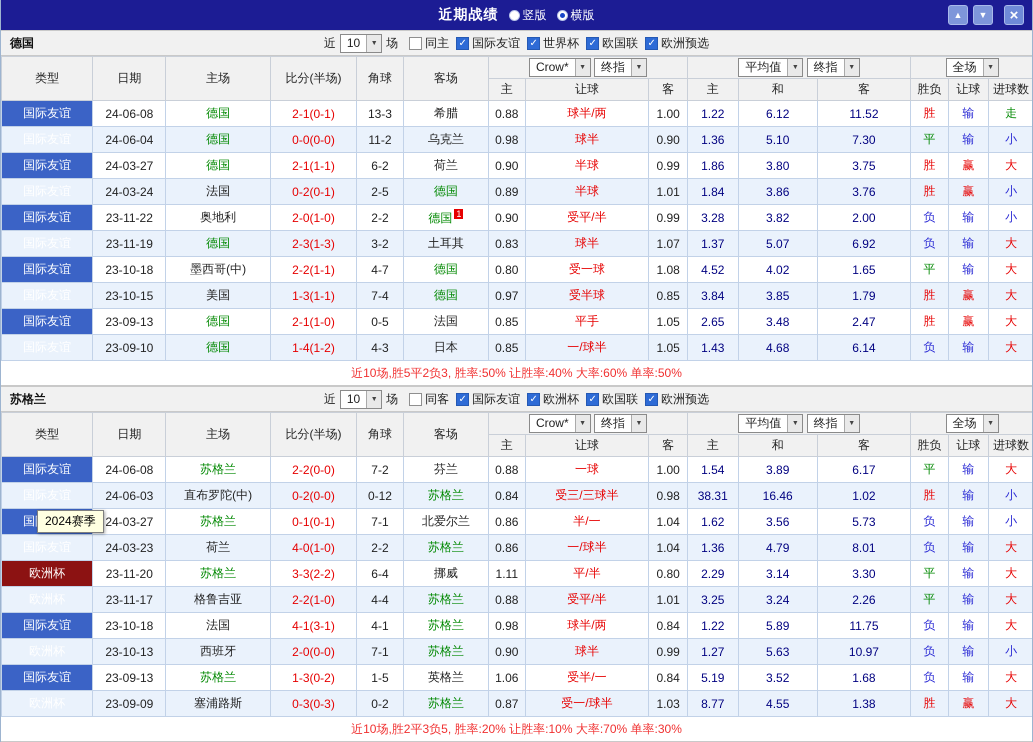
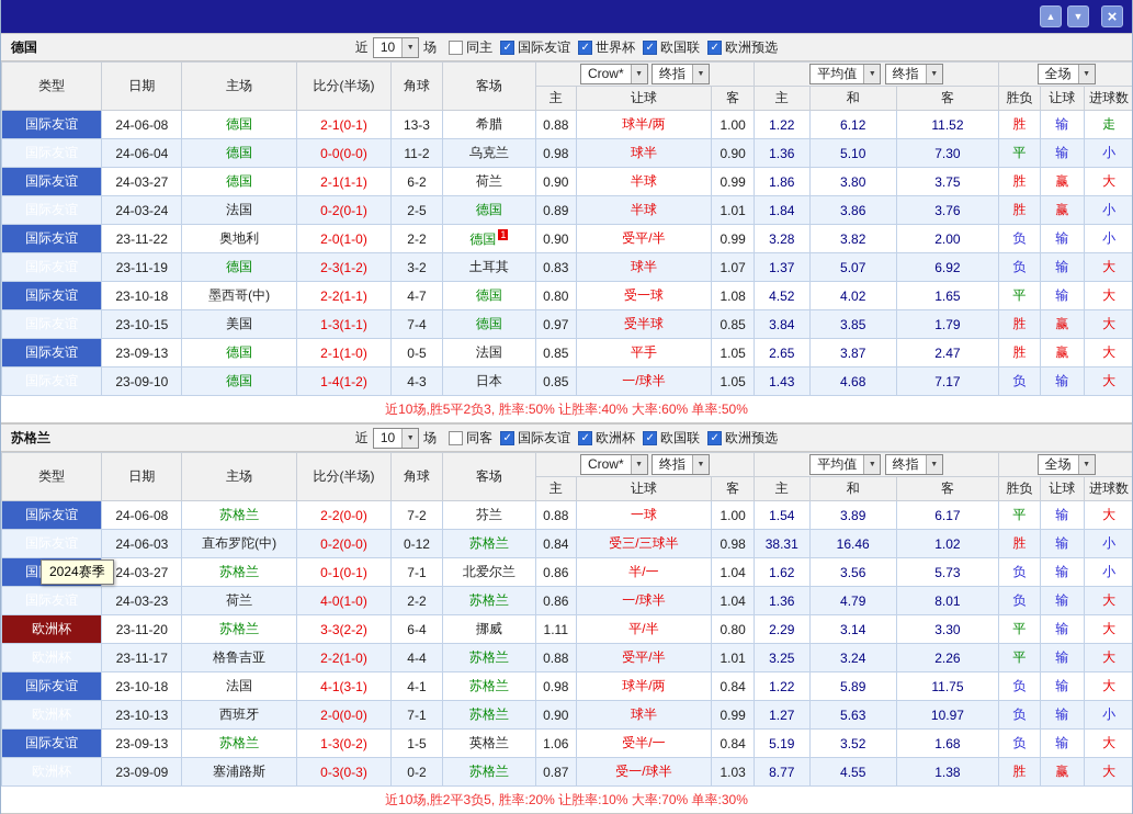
- 近期战绩
- 竖版
- 横版
  ▲
  ▼
  ×
  德国
  近
  10
  场
  同主
  ✓
  国际友谊
  ✓
  世界杯
  ✓
  欧国联
  ✓
  欧洲预选
  类型	日期	主场	比分(半场)	角球	客场	Crow* 终指	平均值 终指	全场
  主	让球	客	主	和	客	胜负	让球	进球数
  国际友谊	24-06-08	德国	2-1(0-1)	13-3	希腊	0.88	球半/两	1.00	1.22	6.12	11.52	胜	输	走
  	24-06-04	德国	0-0(0-0)	11-2	乌克兰	0.98	球半	0.90	1.36	5.10	7.30	平	输	小
  国际友谊	24-03-27	德国	2-1(1-1)	6-2	荷兰	0.90	半球	0.99	1.86	3.80	3.75	胜	赢	大
  	24-03-24	法国	0-2(0-1)	2-5	德国	0.89	半球	1.01	1.84	3.86	3.76	胜	赢	小
  国际友谊	23-11-22	奥地利	2-0(1-0)	2-2	德国 1	0.90	受平/半	0.99	3.28	3.82	2.00	负	输	小
- 	23-11-19	德国	2-3(1-3)	3-2	土耳其	0.83	球半	1.07	1.37	5.07	6.92	负	输	大
+ 	23-11-19	德国	2-3(1-2)	3-2	土耳其	0.83	球半	1.07	1.37	5.07	6.92	负	输	大
  国际友谊	23-10-18	墨西哥(中)	2-2(1-1)	4-7	德国	0.80	受一球	1.08	4.52	4.02	1.65	平	输	大
  	23-10-15	美国	1-3(1-1)	7-4	德国	0.97	受半球	0.85	3.84	3.85	1.79	胜	赢	大
- 国际友谊	23-09-13	德国	2-1(1-0)	0-5	法国	0.85	平手	1.05	2.65	3.48	2.47	胜	赢	大
+ 国际友谊	23-09-13	德国	2-1(1-0)	0-5	法国	0.85	平手	1.05	2.65	3.87	2.47	胜	赢	大
- 	23-09-10	德国	1-4(1-2)	4-3	日本	0.85	一/球半	1.05	1.43	4.68	6.14	负	输	大
+ 	23-09-10	德国	1-4(1-2)	4-3	日本	0.85	一/球半	1.05	1.43	4.68	7.17	负	输	大
  近10场,胜5平2负3, 胜率:50% 让胜率:40% 大率:60% 单率:50%
  苏格兰
  近
  10
  场
  同客
  ✓
  国际友谊
  ✓
  欧洲杯
  ✓
  欧国联
  ✓
  欧洲预选
  类型	日期	主场	比分(半场)	角球	客场	Crow* 终指	平均值 终指	全场
  主	让球	客	主	和	客	胜负	让球	进球数
  国际友谊	24-06-08	苏格兰	2-2(0-0)	7-2	芬兰	0.88	一球	1.00	1.54	3.89	6.17	平	输	大
  	24-06-03	直布罗陀(中)	0-2(0-0)	0-12	苏格兰	0.84	受三/三球半	0.98	38.31	16.46	1.02	胜	输	小
  国	24-03-27	苏格兰	0-1(0-1)	7-1	北爱尔兰	0.86	半/一	1.04	1.62	3.56	5.73	负	输	小
  	24-03-23	荷兰	4-0(1-0)	2-2	苏格兰	0.86	一/球半	1.04	1.36	4.79	8.01	负	输	大
  欧洲杯	23-11-20	苏格兰	3-3(2-2)	6-4	挪威	1.11	平/半	0.80	2.29	3.14	3.30	平	输	大
  	23-11-17	格鲁吉亚	2-2(1-0)	4-4	苏格兰	0.88	受平/半	1.01	3.25	3.24	2.26	平	输	大
  国际友谊	23-10-18	法国	4-1(3-1)	4-1	苏格兰	0.98	球半/两	0.84	1.22	5.89	11.75	负	输	大
  	23-10-13	西班牙	2-0(0-0)	7-1	苏格兰	0.90	球半	0.99	1.27	5.63	10.97	负	输	小
  国际友谊	23-09-13	苏格兰	1-3(0-2)	1-5	英格兰	1.06	受半/一	0.84	5.19	3.52	1.68	负	输	大
  	23-09-09	塞浦路斯	0-3(0-3)	0-2	苏格兰	0.87	受一/球半	1.03	8.77	4.55	1.38	胜	赢	大
  近10场,胜2平3负5, 胜率:20% 让胜率:10% 大率:70% 单率:30%
  2024赛季
